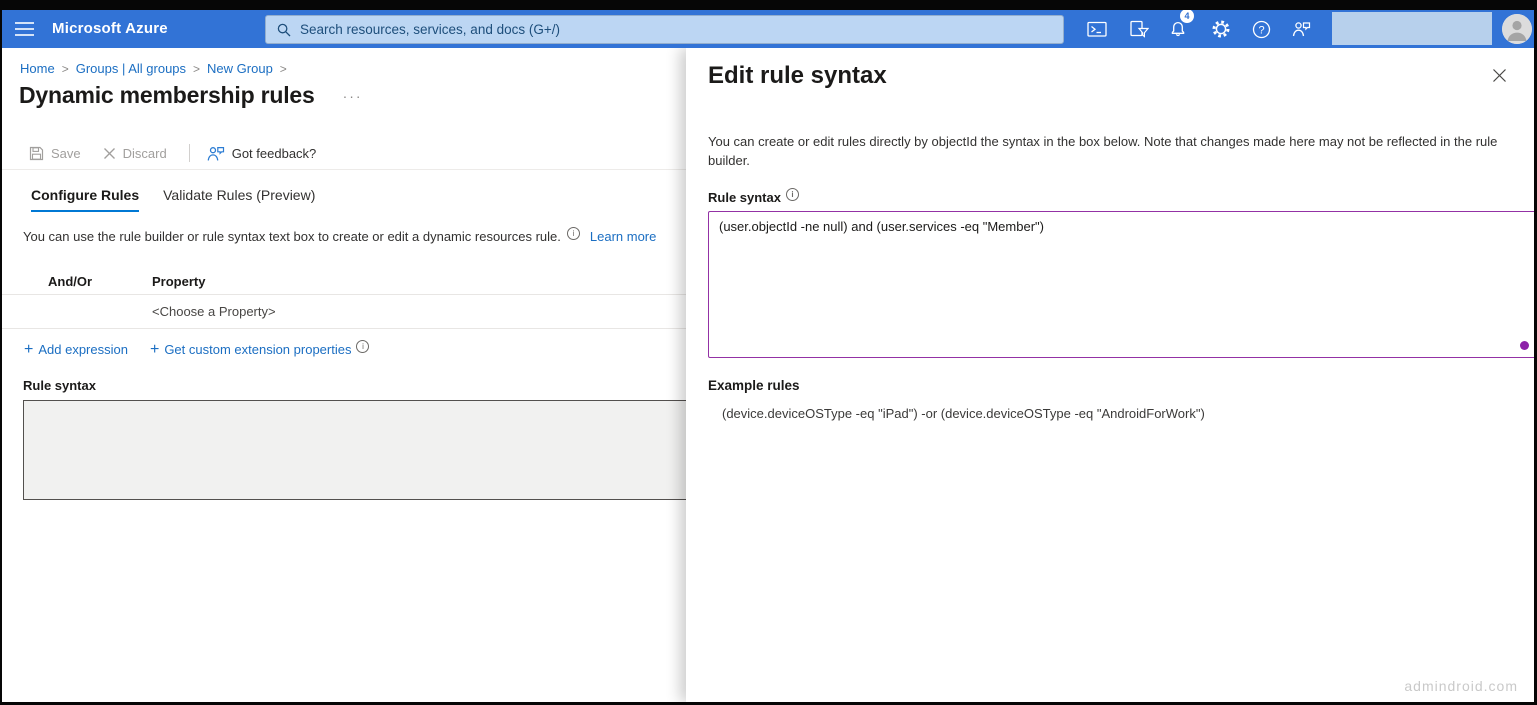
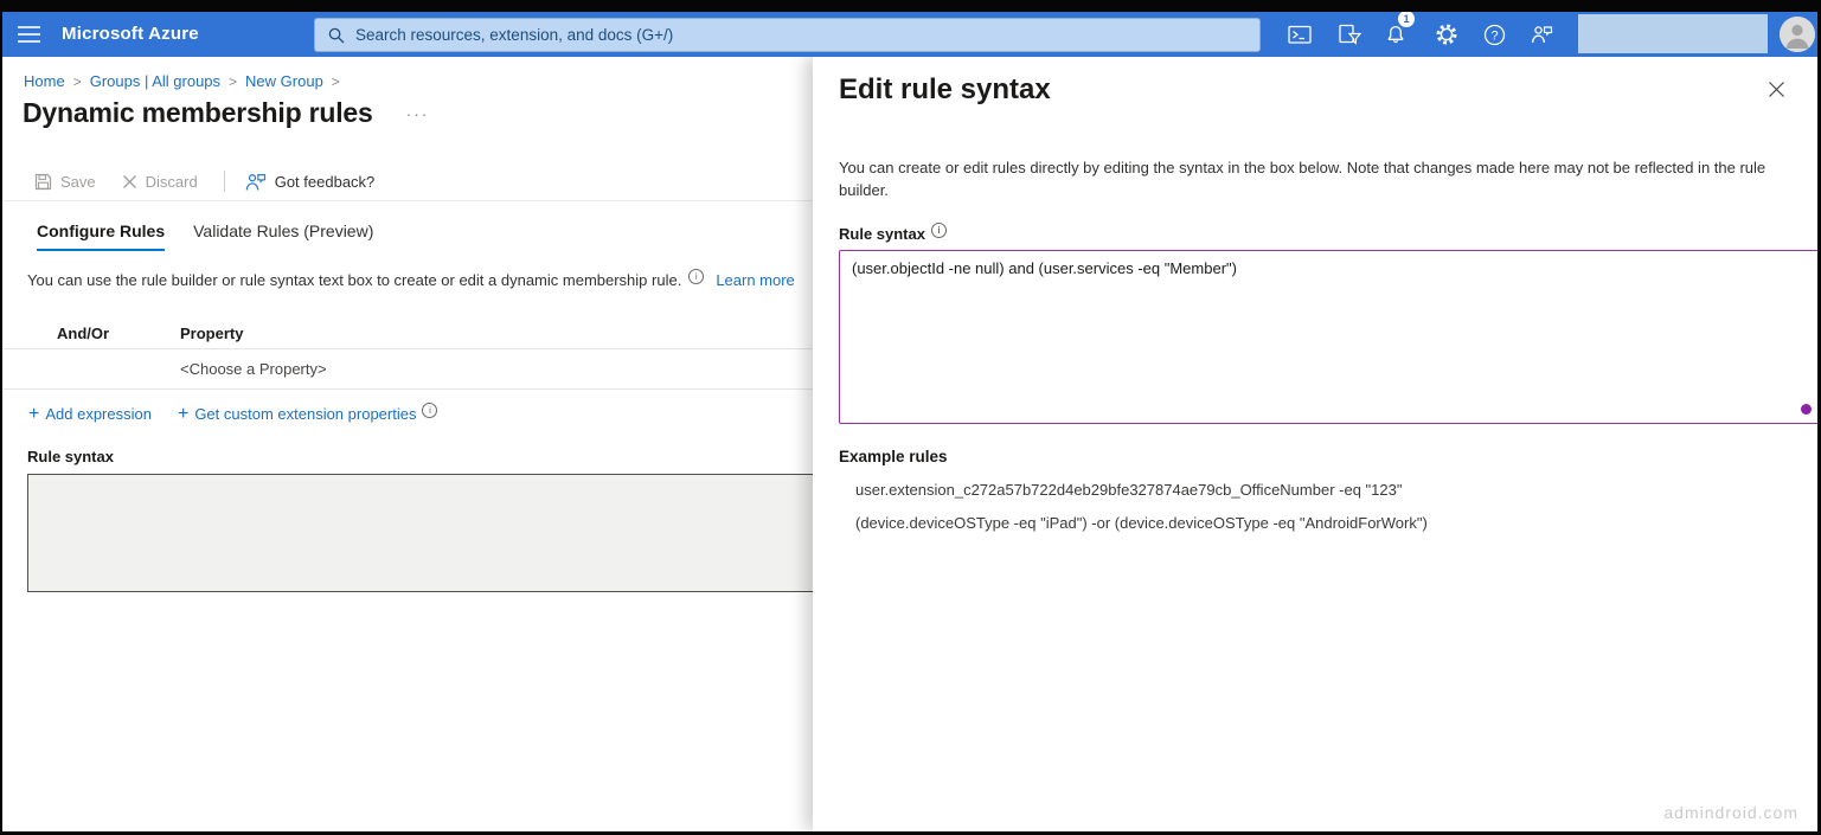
  Microsoft Azure
- Search resources, services, and docs (G+/)
+ Search resources, extension, and docs (G+/)
- 4
+ 1
  ?
  Home > Groups | All groups > New Group >
  Dynamic membership rules
  ···
  Save
  Discard
  Got feedback?
  Configure Rules
  Validate Rules (Preview)
- You can use the rule builder or rule syntax text box to create or edit a dynamic resources rule.
+ You can use the rule builder or rule syntax text box to create or edit a dynamic membership rule.
  i
  Learn more
  And/Or
  Property
  <Choose a Property>
  +
  Add expression
  +
  Get custom extension properties
  i
  Rule syntax
  Edit rule syntax
- You can create or edit rules directly by objectId the syntax in the box below. Note that changes made here may not be reflected in the rule builder.
+ You can create or edit rules directly by editing the syntax in the box below. Note that changes made here may not be reflected in the rule builder.
  Rule syntax
  i
  (user.objectId -ne null) and (user.services -eq "Member")
  Example rules
+ user.extension_c272a57b722d4eb29bfe327874ae79cb_OfficeNumber -eq "123"
  (device.deviceOSType -eq "iPad") -or (device.deviceOSType -eq "AndroidForWork")
  admindroid.com
